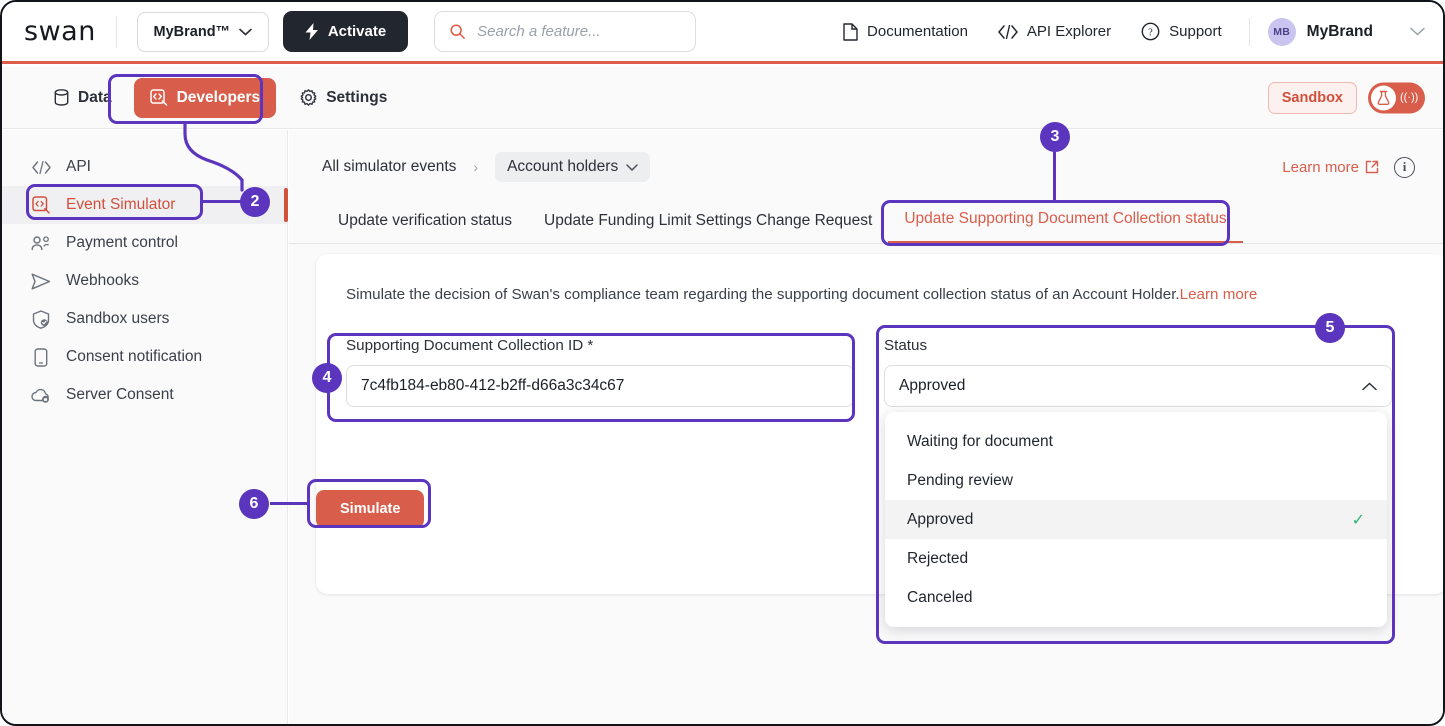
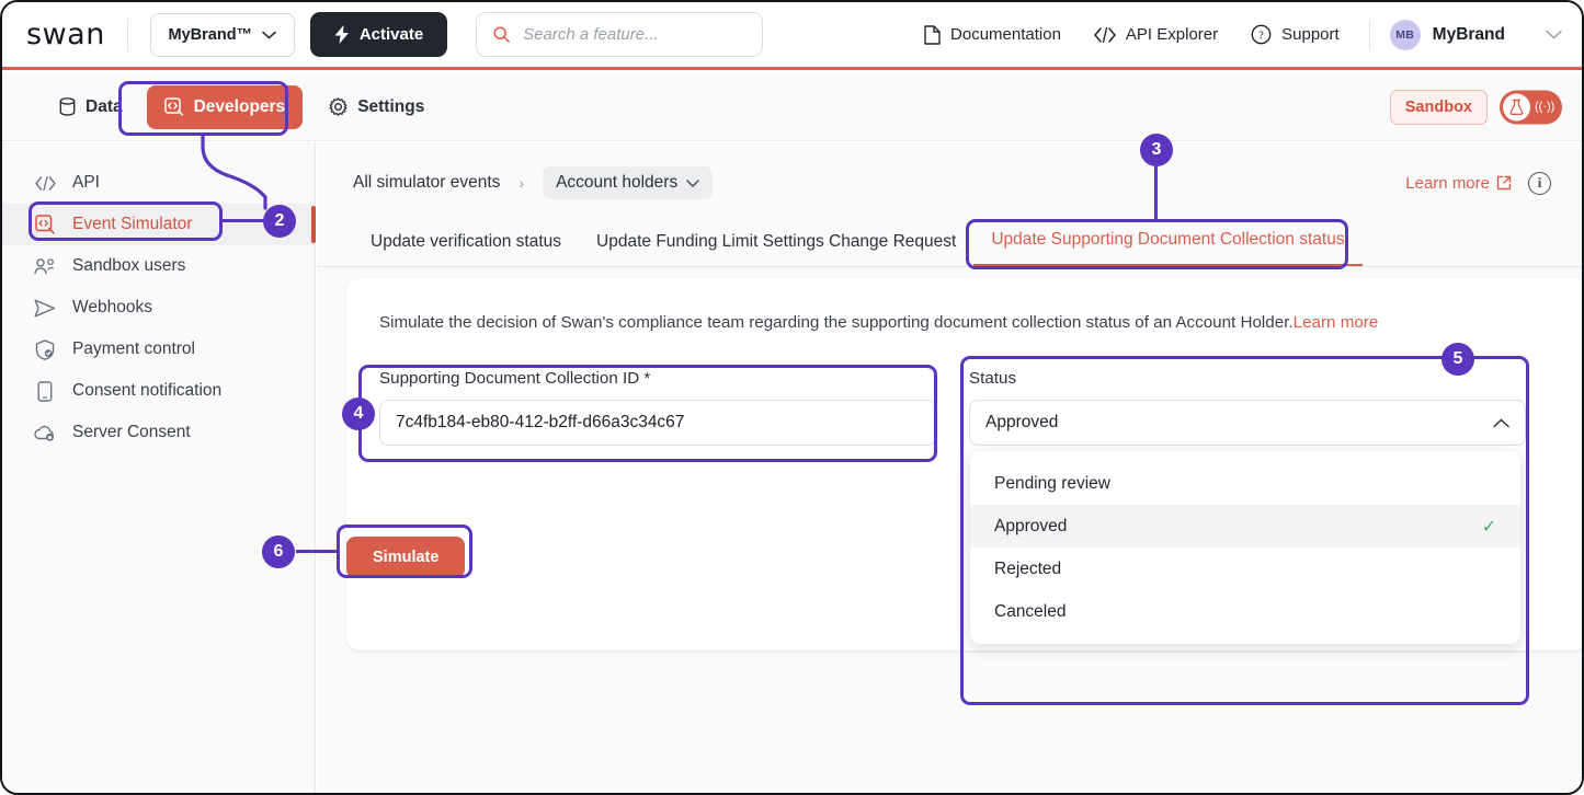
  swan
  MyBrand™
  Activate
  Search a feature...
  Documentation
  API Explorer
  ?
  Support
  MB
  MyBrand
  Data
  Developers
  Settings
  Sandbox
  ((·))
  API
  Event Simulator
- Payment control
+ Sandbox users
  Webhooks
- Sandbox users
+ Payment control
  Consent notification
  Server Consent
  All simulator events
  ›
  Account holders
  Learn more
  i
  Update verification status
  Update Funding Limit Settings Change Request
  Update Supporting Document Collection status
  Simulate the decision of Swan's compliance team regarding the supporting document collection status of an Account Holder.Learn more
  Supporting Document Collection ID *
  7c4fb184-eb80-412-b2ff-d66a3c34c67
  Status
  Approved
  Simulate
- Waiting for document
  Pending review
  Approved
  ✓
  Rejected
  Canceled
  2
  3
  4
  5
  6
